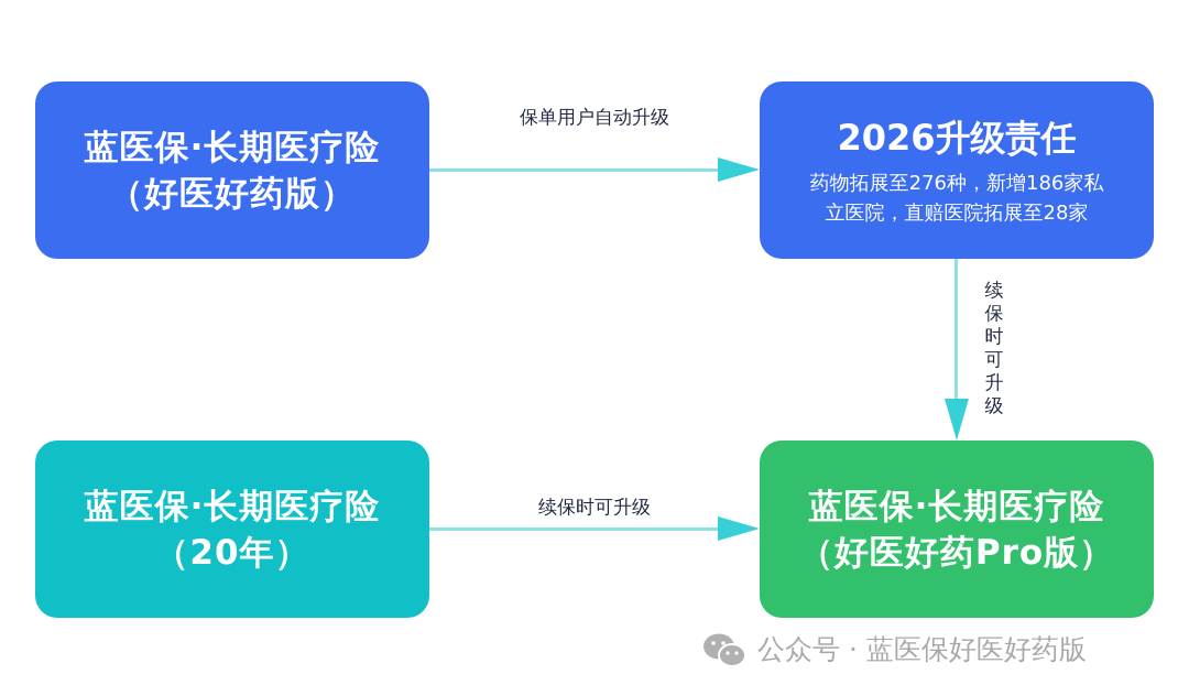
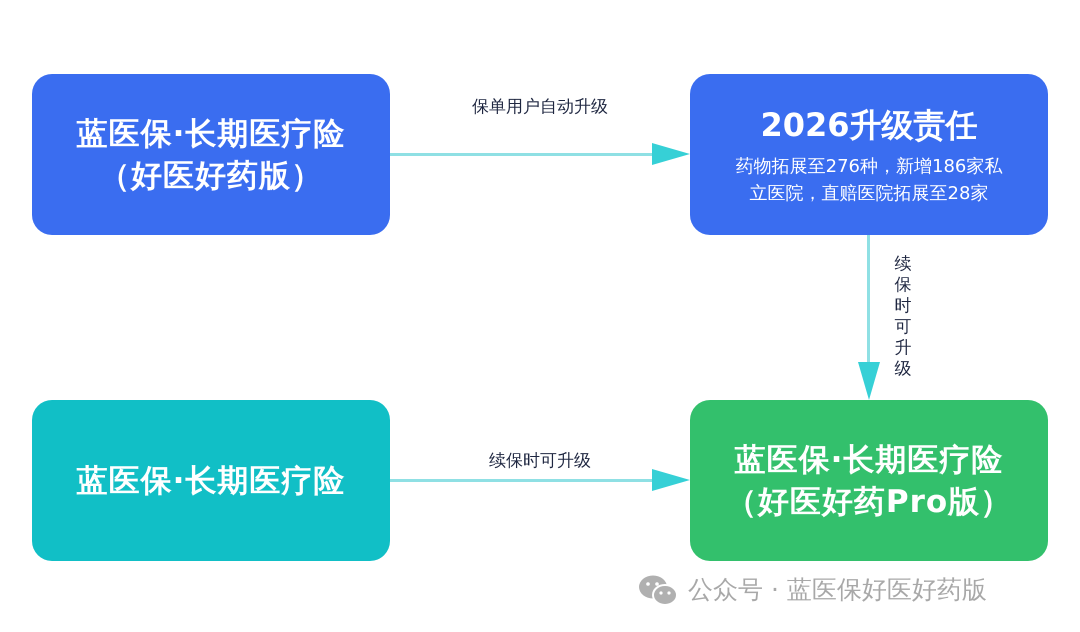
  蓝医保·长期医疗险
  （好医好药版）
  2026升级责任
  药物拓展至276种，新增186家私
  立医院，直赔医院拓展至28家
  蓝医保·长期医疗险
- （20年）
  蓝医保·长期医疗险
  （好医好药Pro版）
  保单用户自动升级
  续保时可升级
  续保时可升级
  公众号 · 蓝医保好医好药版
